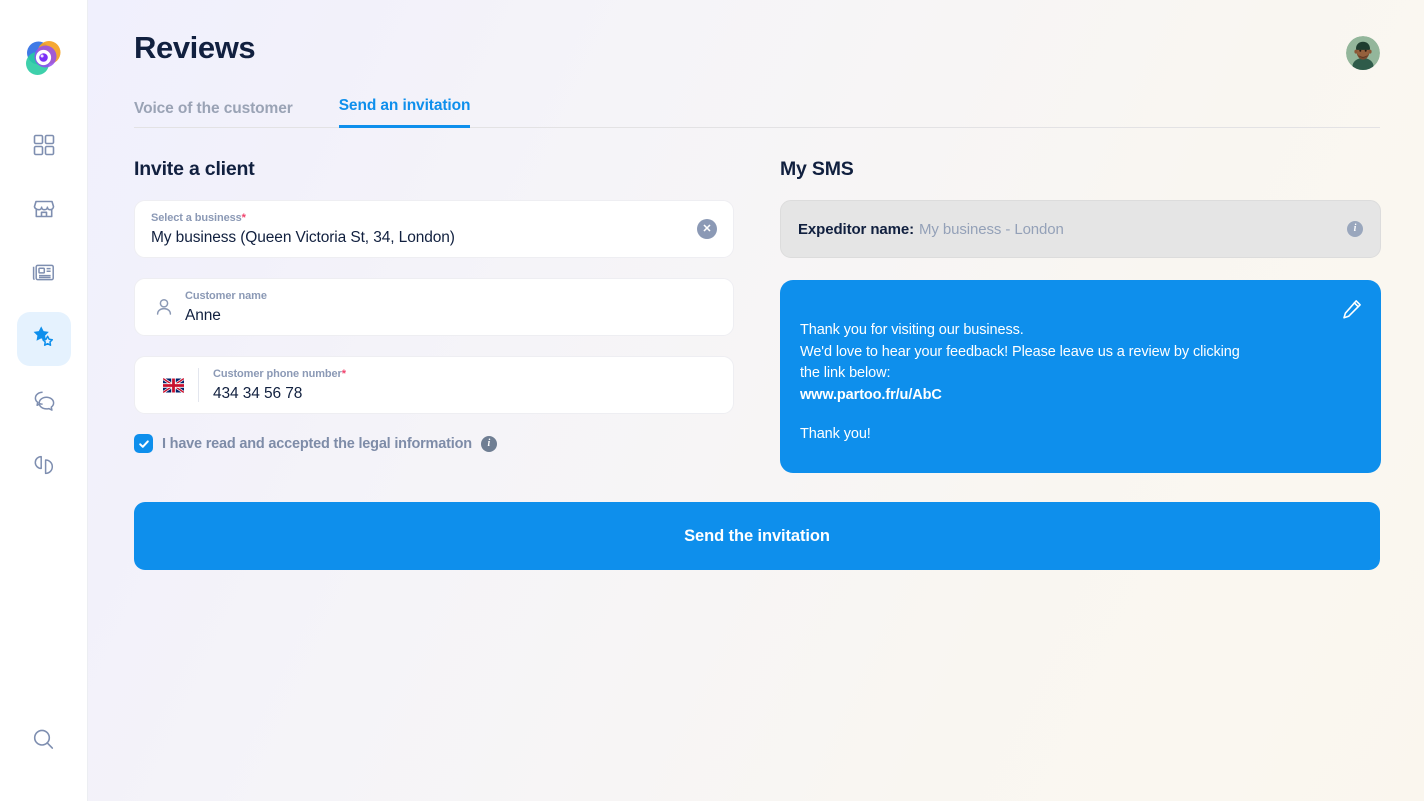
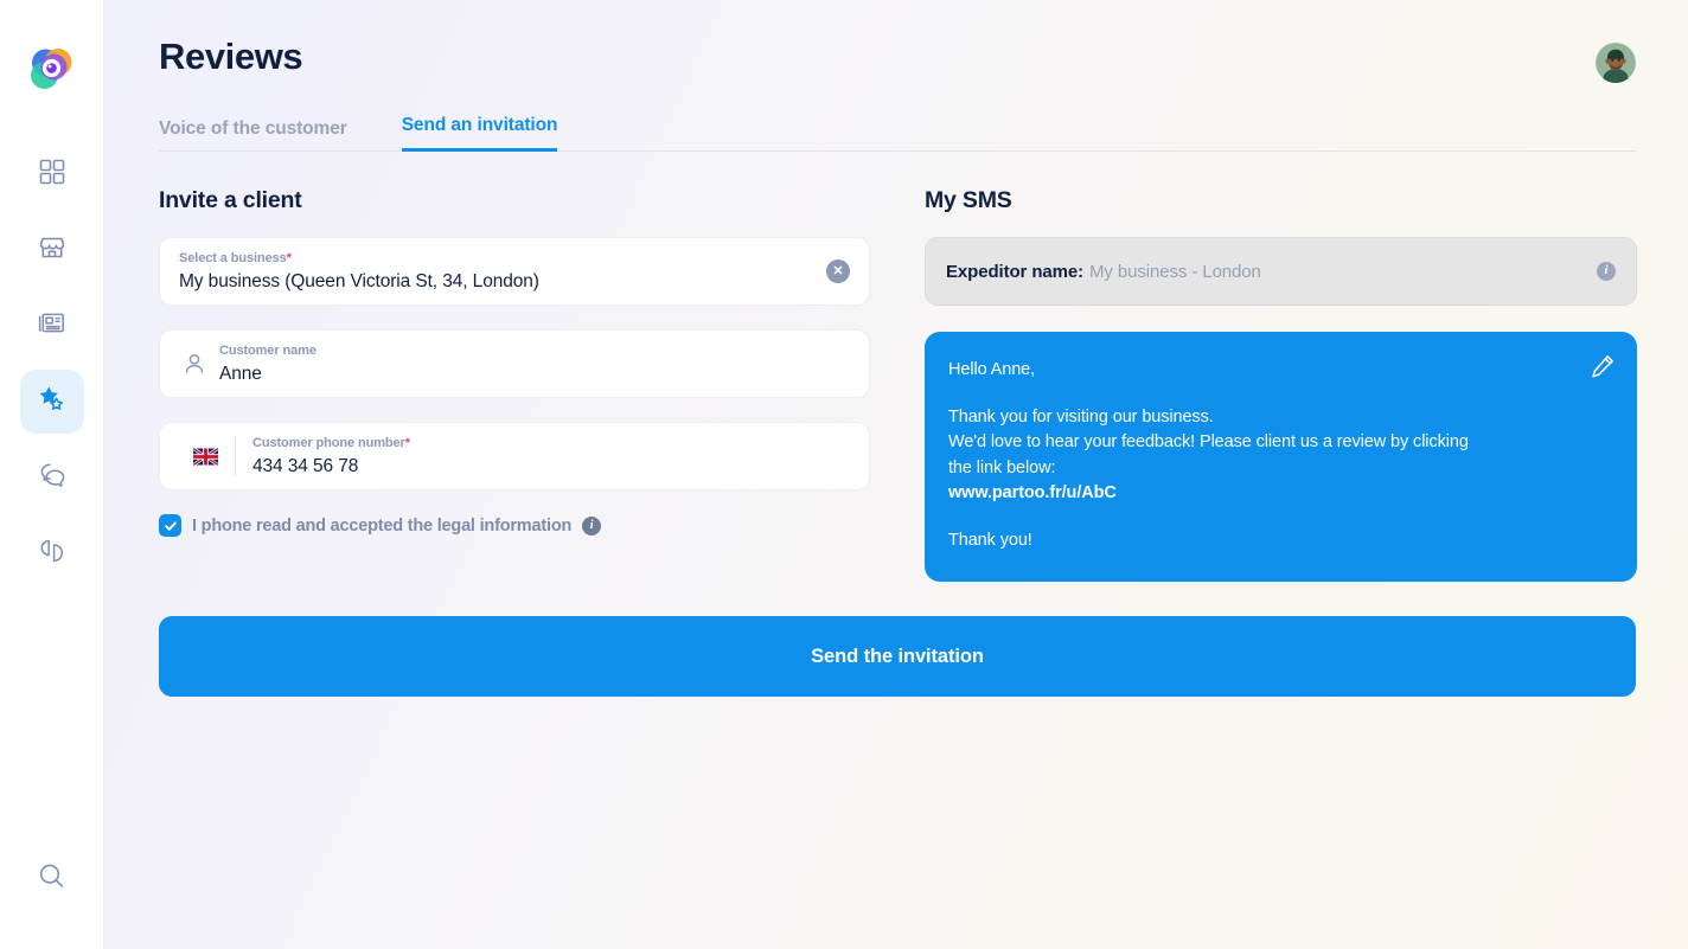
  Reviews
  Voice of the customer
  Send an invitation
  Invite a client
  Select a business*
  My business (Queen Victoria St, 34, London)
  ✕
  Customer name
  Anne
  Customer phone number*
  434 34 56 78
- I have read and accepted the legal information
+ I phone read and accepted the legal information
  i
  My SMS
  Expeditor name:
  My business - London
  i
+ Hello Anne,
  Thank you for visiting our business.
- We'd love to hear your feedback! Please leave us a review by clicking
+ We'd love to hear your feedback! Please client us a review by clicking
  the link below:
  www.partoo.fr/u/AbC
  Thank you!
  Send the invitation
